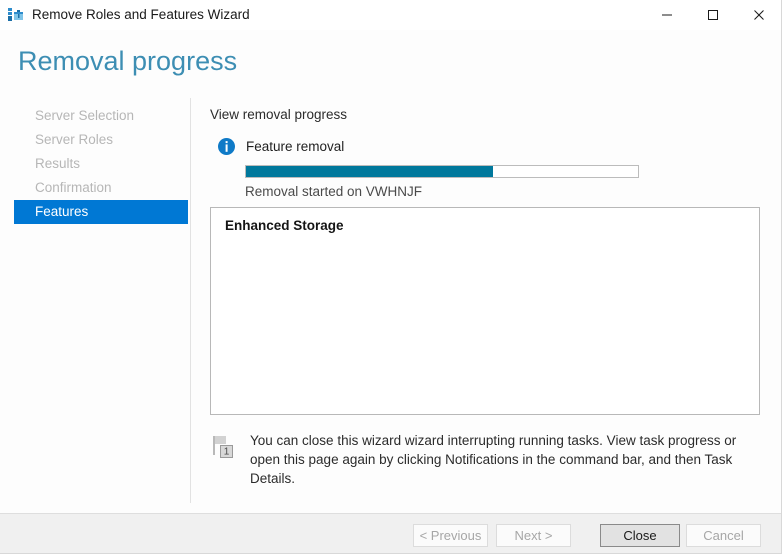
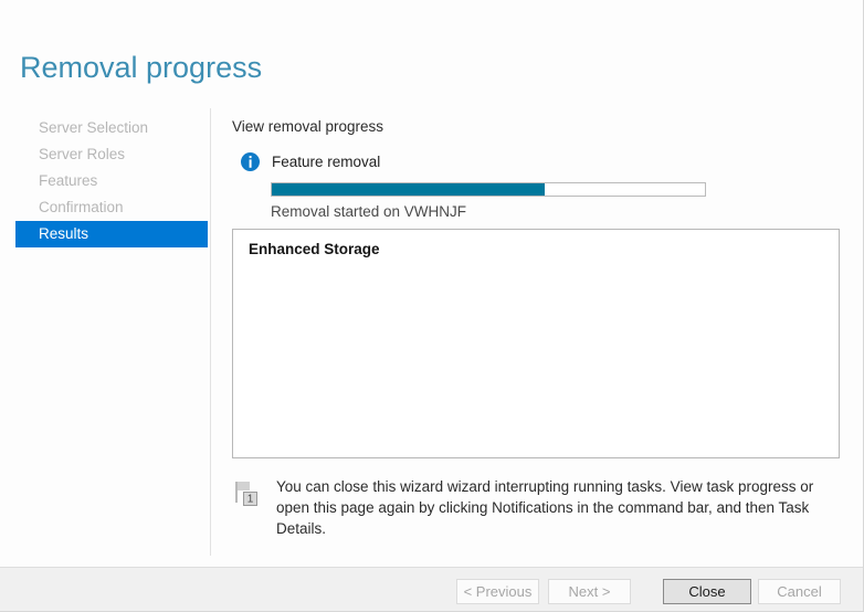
- Remove Roles and Features Wizard
  Removal progress
  Server Selection
  Server Roles
- Results
+ Features
  Confirmation
- Features
+ Results
  View removal progress
  Feature removal
  Removal started on VWHNJF
  Enhanced Storage
  1
  You can close this wizard wizard interrupting running tasks. View task progress or open this page again by clicking Notifications in the command bar, and then Task Details.
  < Previous
  Next >
  Close
  Cancel
